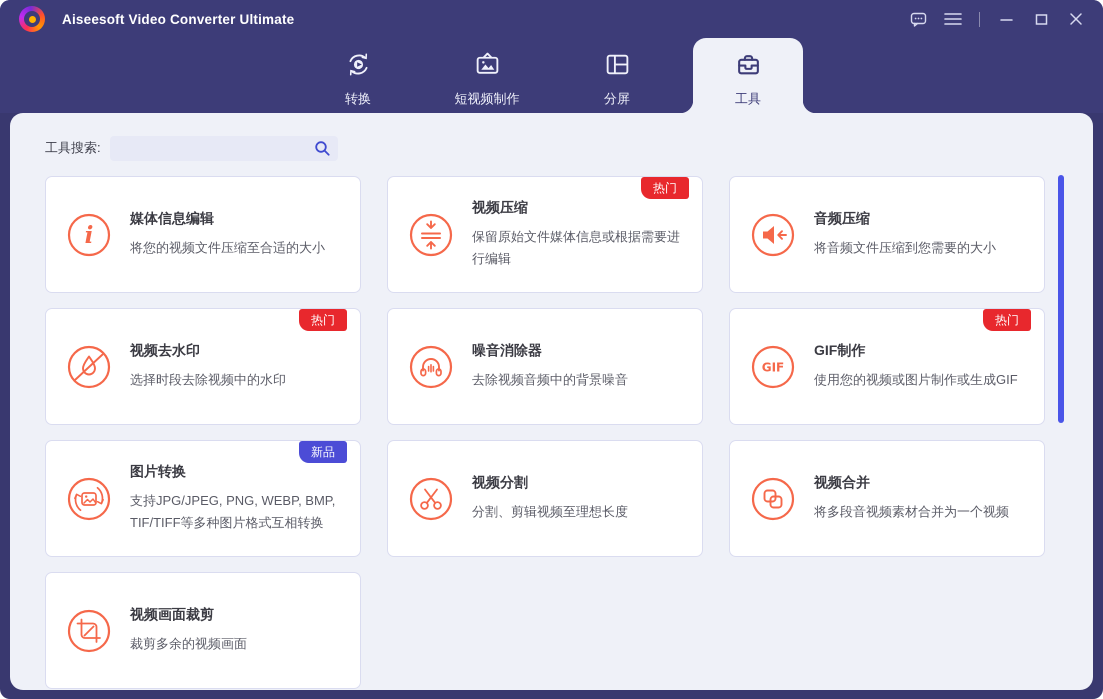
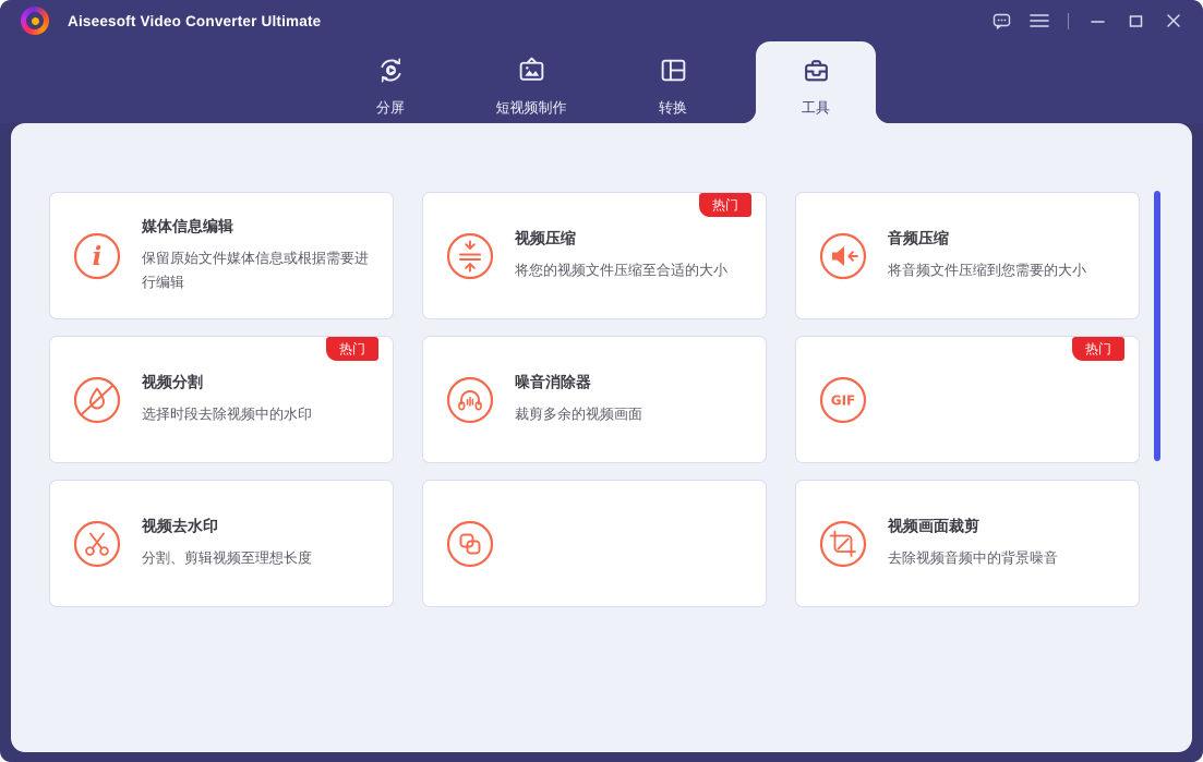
  Aiseesoft Video Converter Ultimate
- 转换
+ 分屏
  短视频制作
- 分屏
+ 转换
  工具
- 工具搜索:
  i
  媒体信息编辑
- 将您的视频文件压缩至合适的大小
+ 保留原始文件媒体信息或根据需要进行编辑
  热门
  视频压缩
- 保留原始文件媒体信息或根据需要进行编辑
+ 将您的视频文件压缩至合适的大小
  音频压缩
  将音频文件压缩到您需要的大小
  热门
- 视频去水印
+ 视频分割
  选择时段去除视频中的水印
  噪音消除器
- 去除视频音频中的背景噪音
+ 裁剪多余的视频画面
  热门
  GIF
- GIF制作
- 使用您的视频或图片制作或生成GIF
- 新品
- 图片转换
- 支持JPG/JPEG, PNG, WEBP, BMP, TIF/TIFF等多种图片格式互相转换
- 视频分割
+ 视频去水印
  分割、剪辑视频至理想长度
- 视频合并
- 将多段音视频素材合并为一个视频
  视频画面裁剪
- 裁剪多余的视频画面
+ 去除视频音频中的背景噪音
